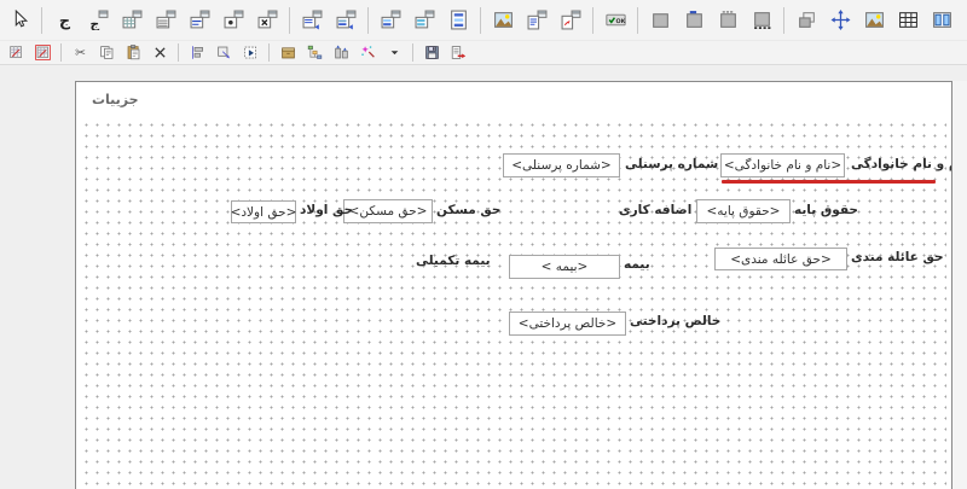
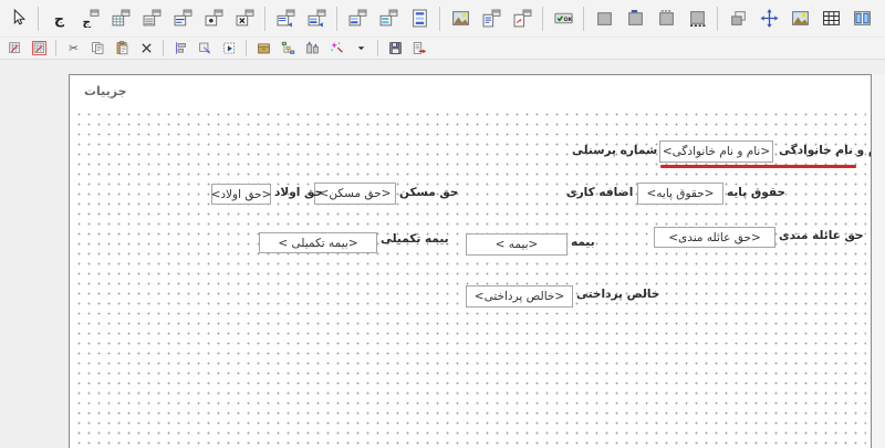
  ج
  ج
  ✂
  جزییات
  <نام و نام خانوادگی>
  و نام خانوادگی
- <شماره پرسنلی>
  شماره پرسنلی
  <حقوق پایه>
  حقوق پایه
  اضافه کاری
  <حق مسکن>
  حق مسکن
  <حق اولاد>
  حق اولاد
  <حق عائله مندی>
  حق عائله مندی
  <بیمه >
  بیمه
+ <بیمه تکمیلی >
  بیمه تکمیلی
  <خالص پرداختی>
  خالص پرداختی
